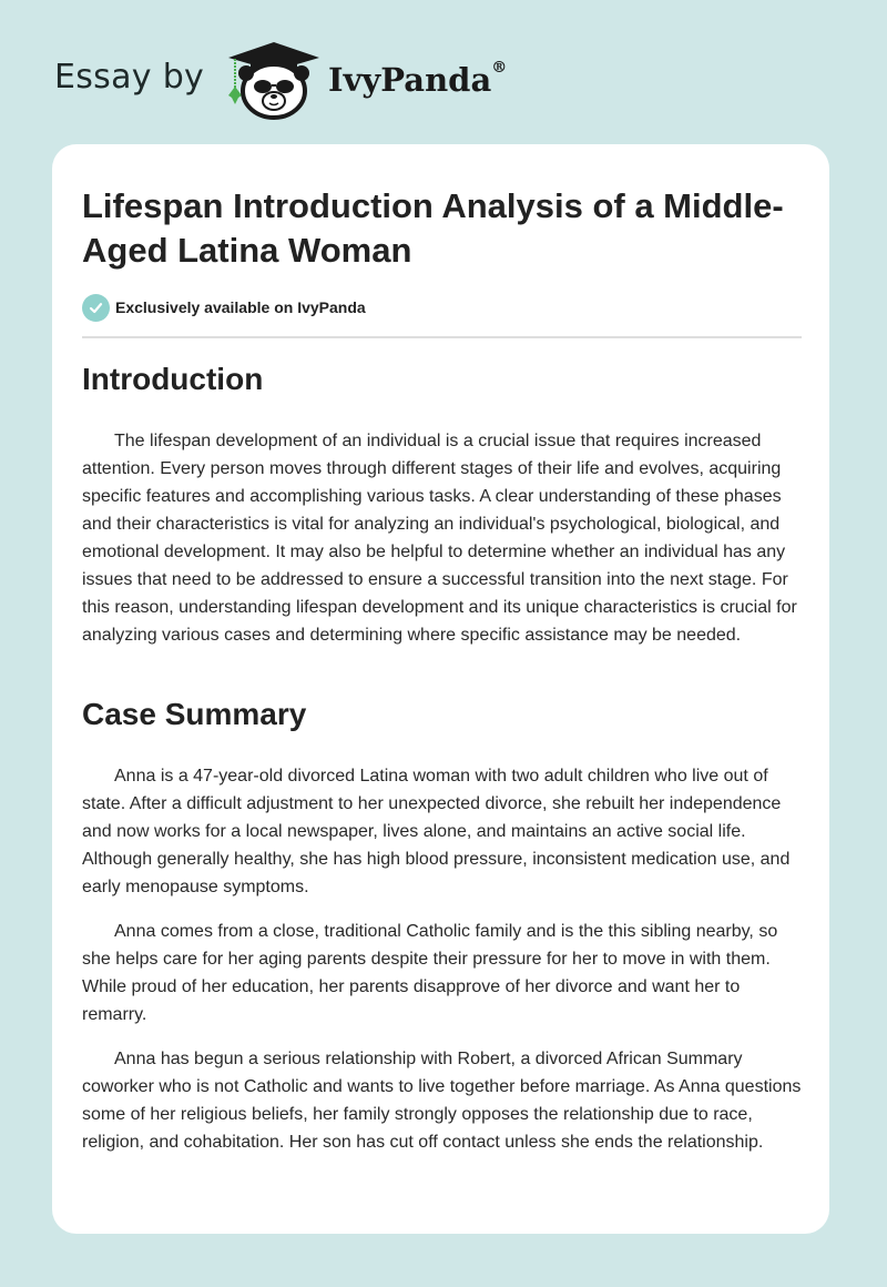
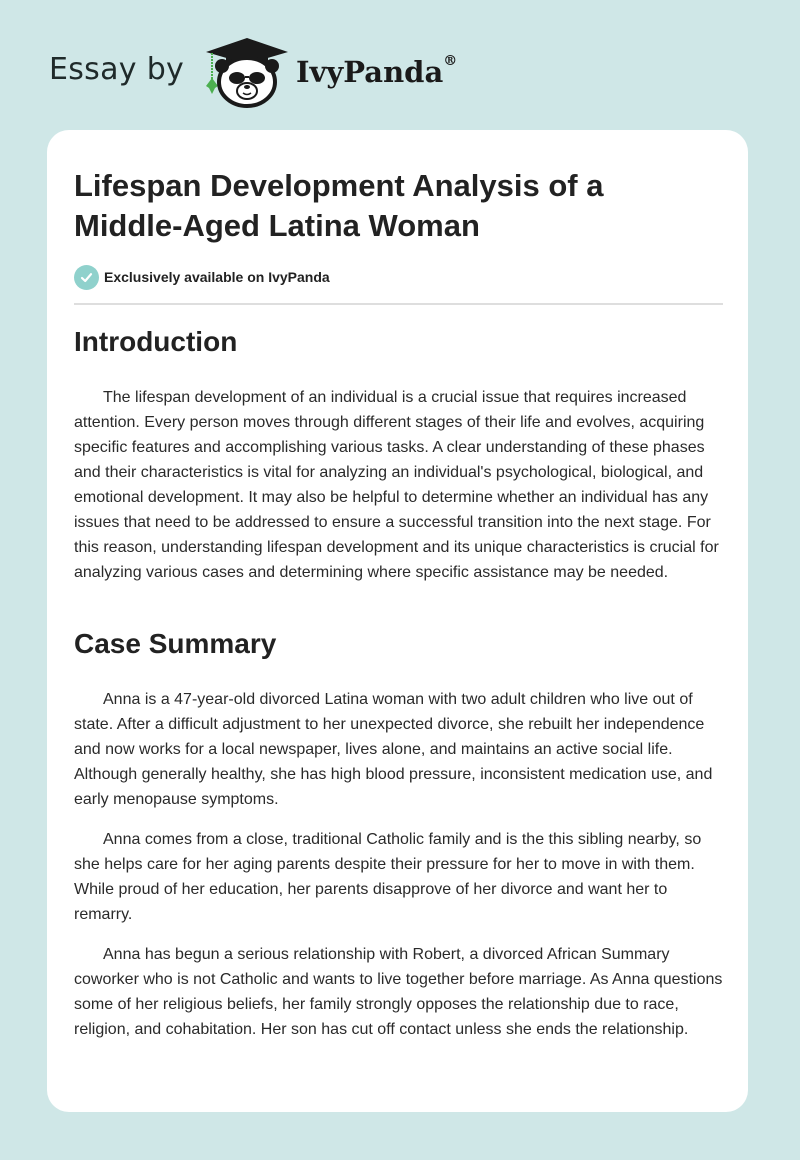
  Essay by
  IvyPanda®
- Lifespan Introduction Analysis of a Middle-Aged Latina Woman
+ Lifespan Development Analysis of a Middle-Aged Latina Woman
  Exclusively available on IvyPanda
  Introduction
  The lifespan development of an individual is a crucial issue that requires increased attention. Every person moves through different stages of their life and evolves, acquiring specific features and accomplishing various tasks. A clear understanding of these phases and their characteristics is vital for analyzing an individual's psychological, biological, and emotional development. It may also be helpful to determine whether an individual has any issues that need to be addressed to ensure a successful transition into the next stage. For this reason, understanding lifespan development and its unique characteristics is crucial for analyzing various cases and determining where specific assistance may be needed.
  Case Summary
  Anna is a 47-year-old divorced Latina woman with two adult children who live out of state. After a difficult adjustment to her unexpected divorce, she rebuilt her independence and now works for a local newspaper, lives alone, and maintains an active social life. Although generally healthy, she has high blood pressure, inconsistent medication use, and early menopause symptoms.
  Anna comes from a close, traditional Catholic family and is the this sibling nearby, so she helps care for her aging parents despite their pressure for her to move in with them. While proud of her education, her parents disapprove of her divorce and want her to remarry.
  Anna has begun a serious relationship with Robert, a divorced African Summary coworker who is not Catholic and wants to live together before marriage. As Anna questions some of her religious beliefs, her family strongly opposes the relationship due to race, religion, and cohabitation. Her son has cut off contact unless she ends the relationship.
